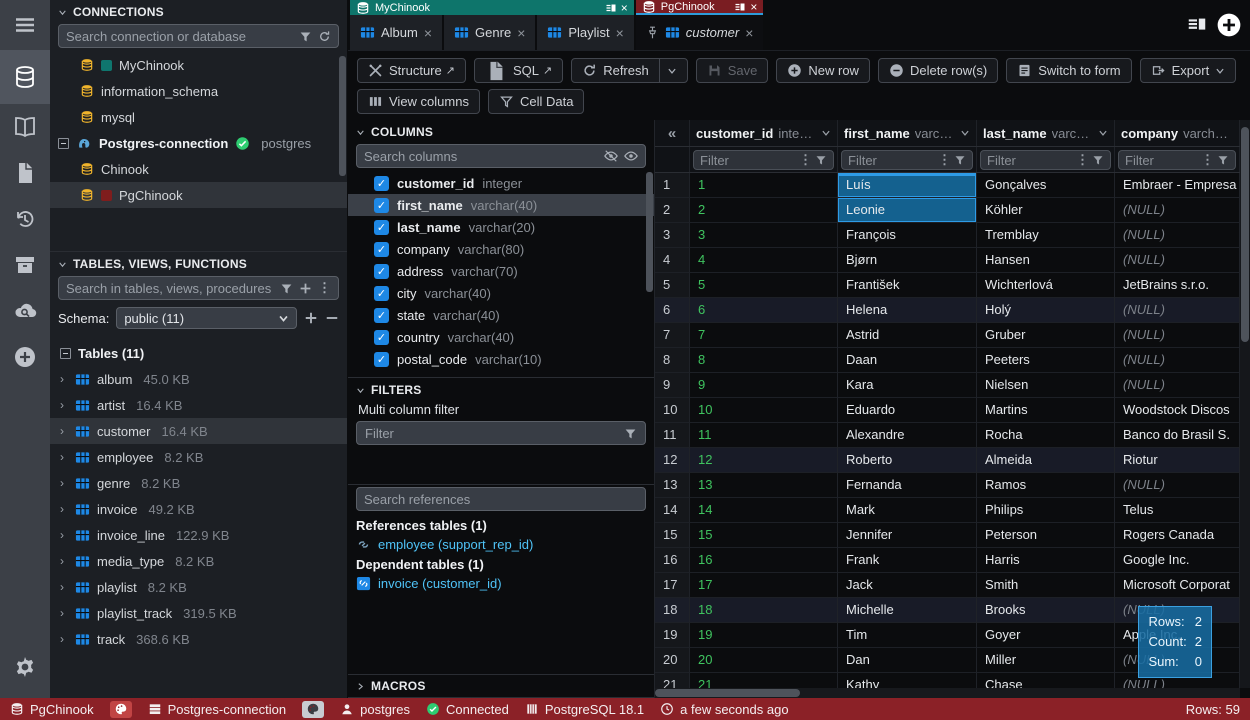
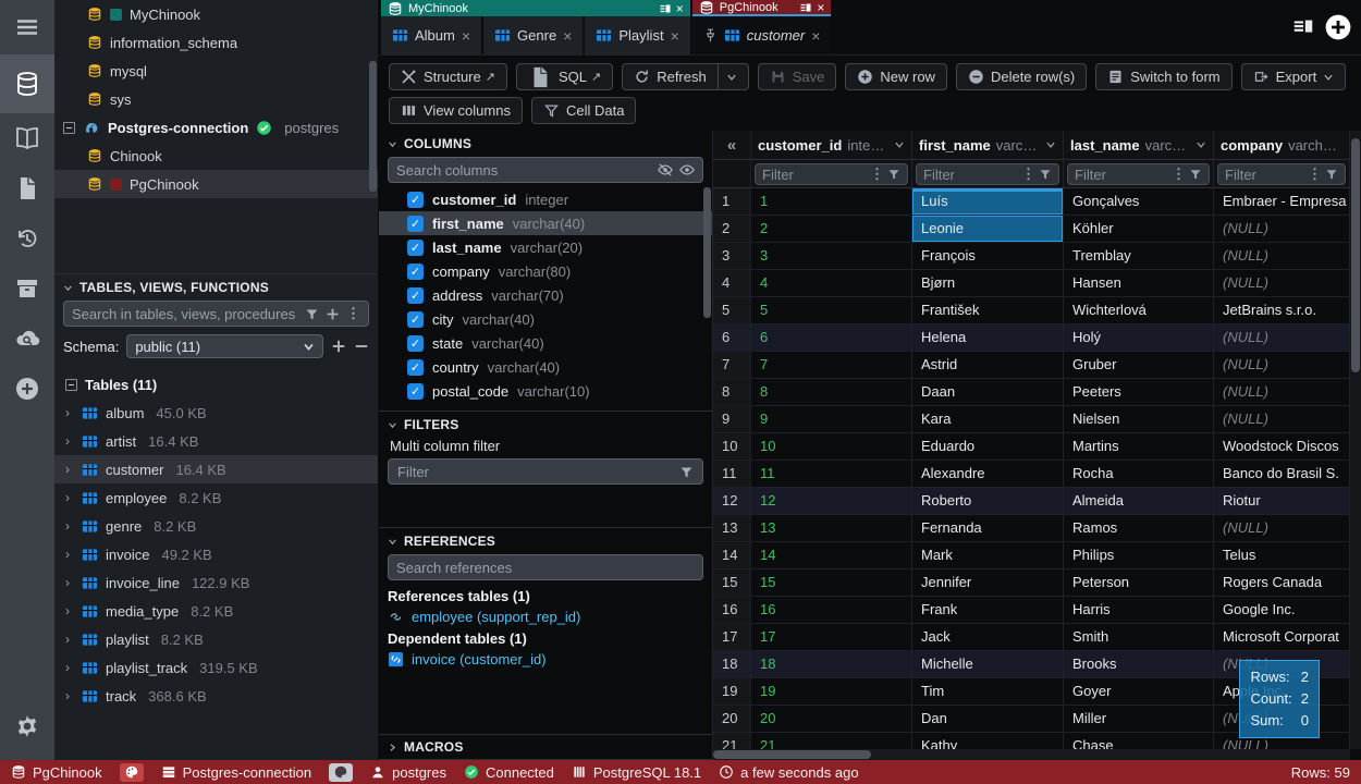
- CONNECTIONS
- Search connection or database
  MyChinook
  information_schema
  mysql
+ sys
  Postgres-connection
  postgres
  Chinook
  PgChinook
  TABLES, VIEWS, FUNCTIONS
  Search in tables, views, procedures
  ⋮
  Schema:
  public (11)
  Tables (11)
  ›
  album
  45.0 KB
  ›
  artist
  16.4 KB
  ›
  customer
  16.4 KB
  ›
  employee
  8.2 KB
  ›
  genre
  8.2 KB
  ›
  invoice
  49.2 KB
  ›
  invoice_line
  122.9 KB
  ›
  media_type
  8.2 KB
  ›
  playlist
  8.2 KB
  ›
  playlist_track
  319.5 KB
  ›
  track
  368.6 KB
  MyChinook
  ×
  Album
  ×
  Genre
  ×
  Playlist
  ×
  PgChinook
  ×
  customer
  ×
  Structure
  ↗
  SQL
  ↗
  Refresh
  Save
  New row
  Delete row(s)
  Switch to form
  Export
  View columns
  Cell Data
  COLUMNS
  Search columns
  ✓
  customer_id
  integer
  ✓
  first_name
  varchar(40)
  ✓
  last_name
  varchar(20)
  ✓
  company
  varchar(80)
  ✓
  address
  varchar(70)
  ✓
  city
  varchar(40)
  ✓
  state
  varchar(40)
  ✓
  country
  varchar(40)
  ✓
  postal_code
  varchar(10)
  FILTERS
  Multi column filter
  Filter
+ REFERENCES
  Search references
  References tables (1)
  employee (support_rep_id)
  Dependent tables (1)
  invoice (customer_id)
  MACROS
  «
  customer_id
  integer
  first_name
  last_name
  company
  varchar(
  Filter
  ⋮
  Filter
  ⋮
  Filter
  ⋮
  Filter
  ⋮
  1
  1
  Luís
  Gonçalves
  Embraer - Empresa
  2
  2
  Leonie
  Köhler
  (NULL)
  3
  3
  François
  Tremblay
  (NULL)
  4
  4
  Bjørn
  Hansen
  (NULL)
  5
  5
  František
  Wichterlová
  JetBrains s.r.o.
  6
  6
  Helena
  Holý
  (NULL)
  7
  7
  Astrid
  Gruber
  (NULL)
  8
  8
  Daan
  Peeters
  (NULL)
  9
  9
  Kara
  Nielsen
  (NULL)
  10
  10
  Eduardo
  Martins
  Woodstock Discos
  11
  11
  Alexandre
  Rocha
  Banco do Brasil S.
  12
  12
  Roberto
  Almeida
  Riotur
  13
  13
  Fernanda
  Ramos
  (NULL)
  14
  14
  Mark
  Philips
  Telus
  15
  15
  Jennifer
  Peterson
  Rogers Canada
  16
  16
  Frank
  Harris
  Google Inc.
  17
  17
  Jack
  Smith
  Microsoft Corporat
  18
  18
  Michelle
  Brooks
  (NULL)
  19
  19
  Tim
  Goyer
  Apple Inc.
  20
  20
  Dan
  Miller
  (NULL)
  21
  21
  Kathy
  Chase
  (NULL)
  Rows:
  2
  Count:
  2
  Sum:
  0
  PgChinook
  Postgres-connection
  postgres
  Connected
  PostgreSQL 18.1
  a few seconds ago
  Rows: 59
